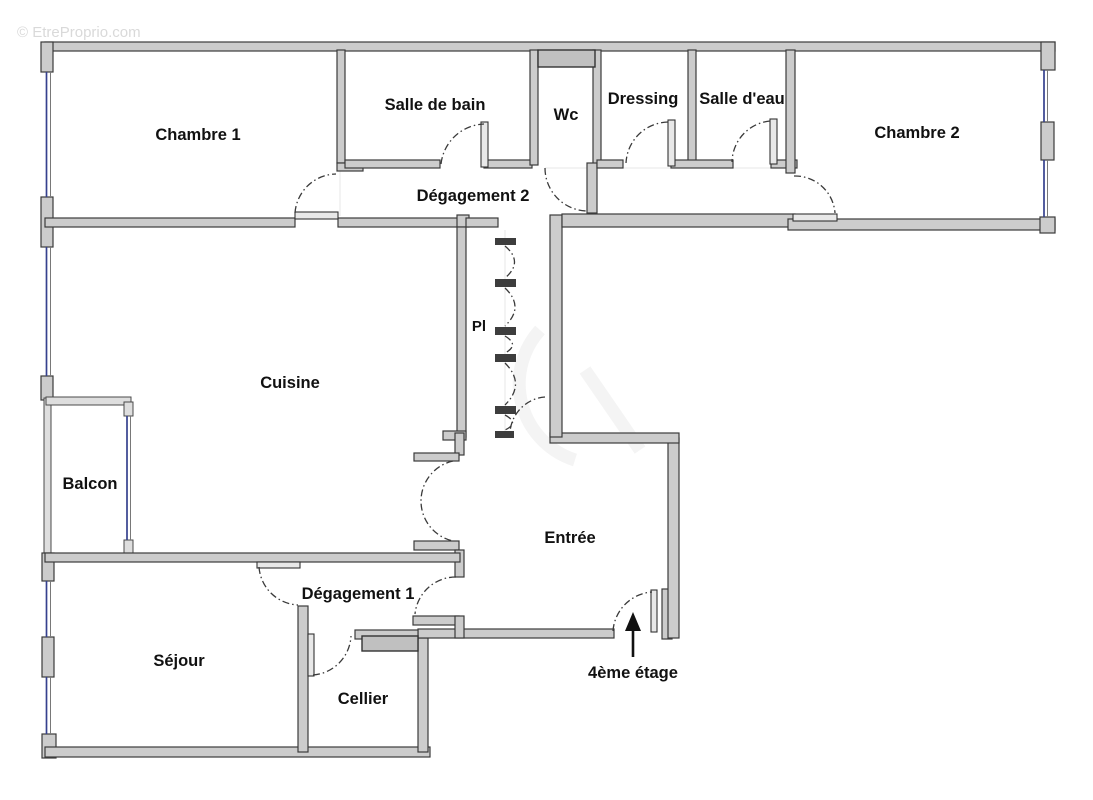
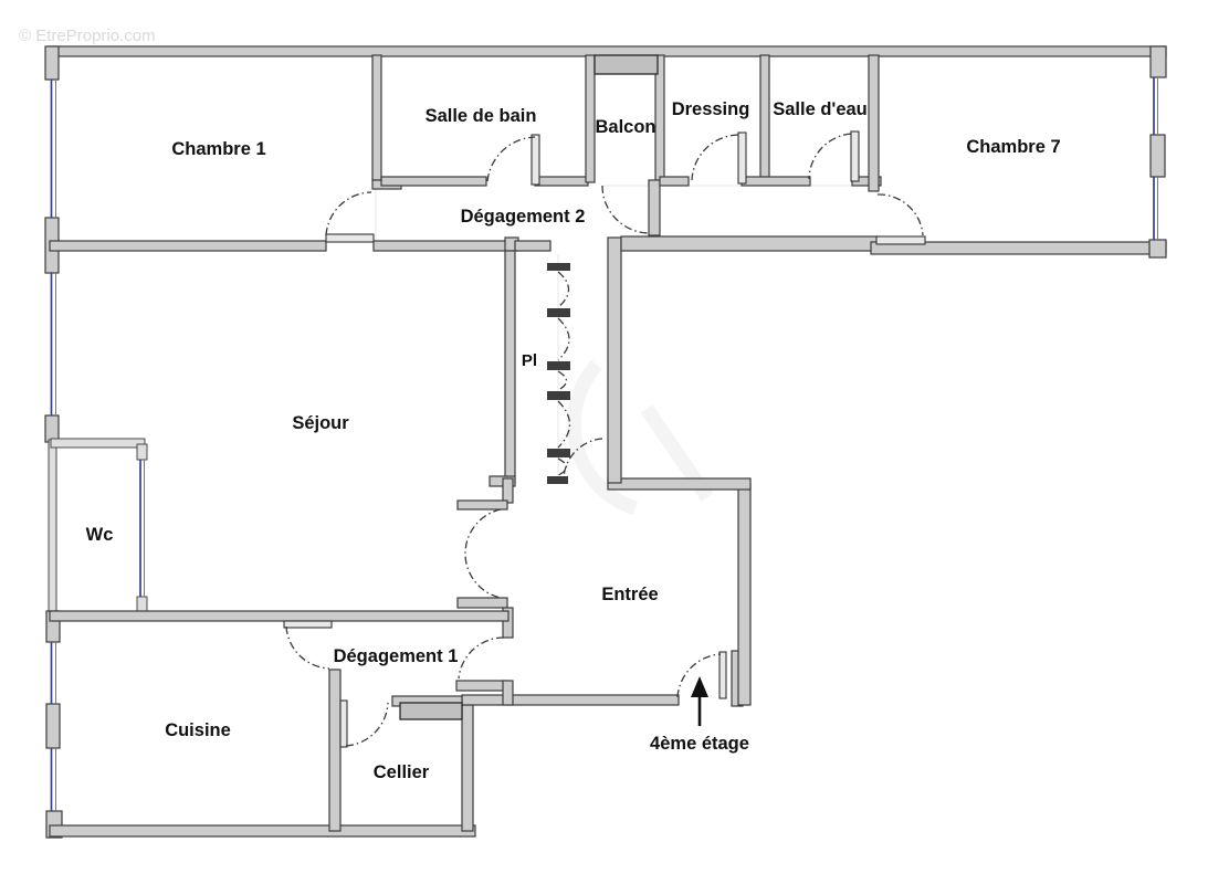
  Chambre 1
  Salle de bain
- Wc
+ Balcon
  Dressing
  Salle d'eau
- Chambre 2
+ Chambre 7
  Dégagement 2
  Pl
- Cuisine
+ Séjour
- Balcon
+ Wc
  Entrée
  Dégagement 1
- Séjour
+ Cuisine
  Cellier
  4ème étage
  © EtreProprio.com
